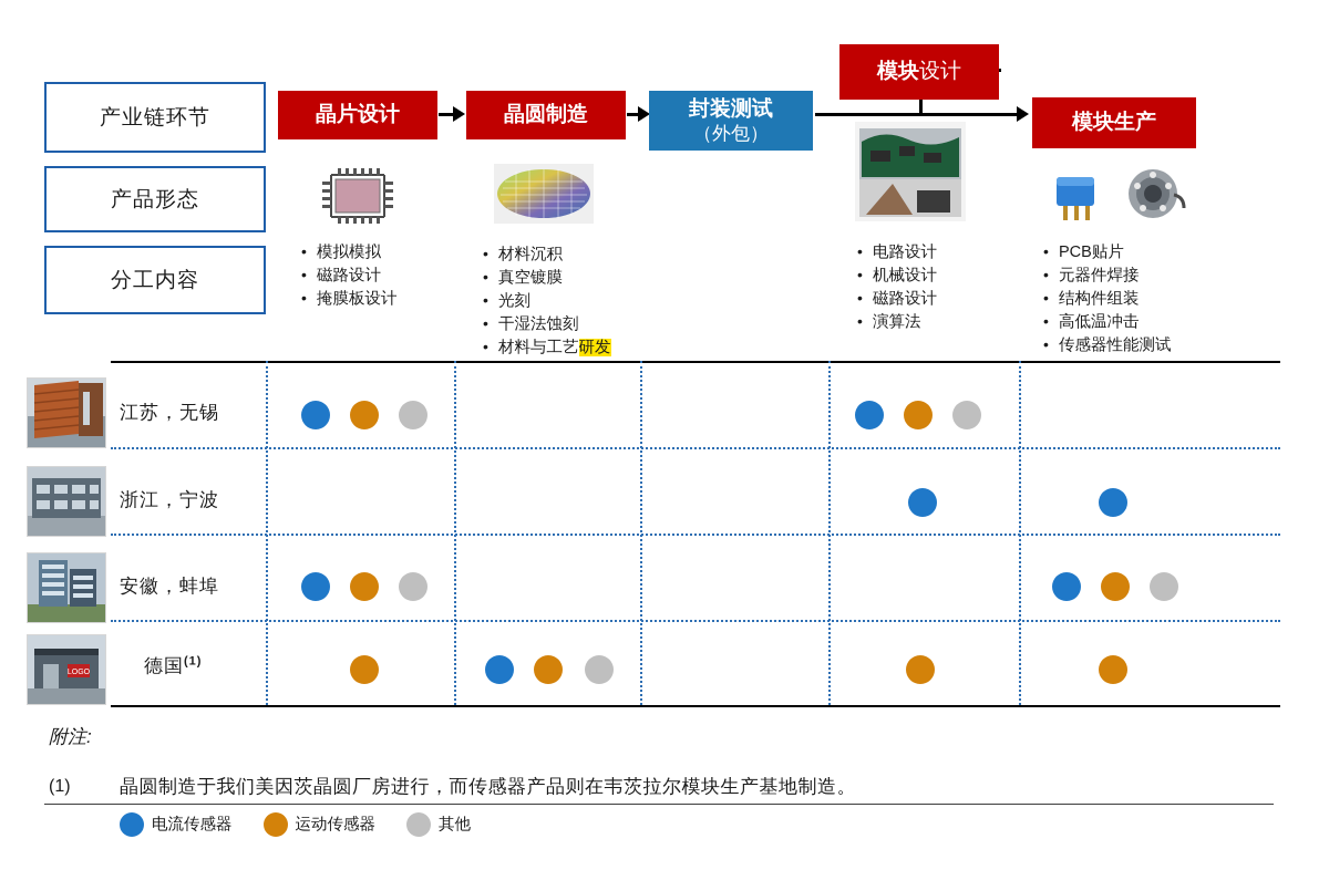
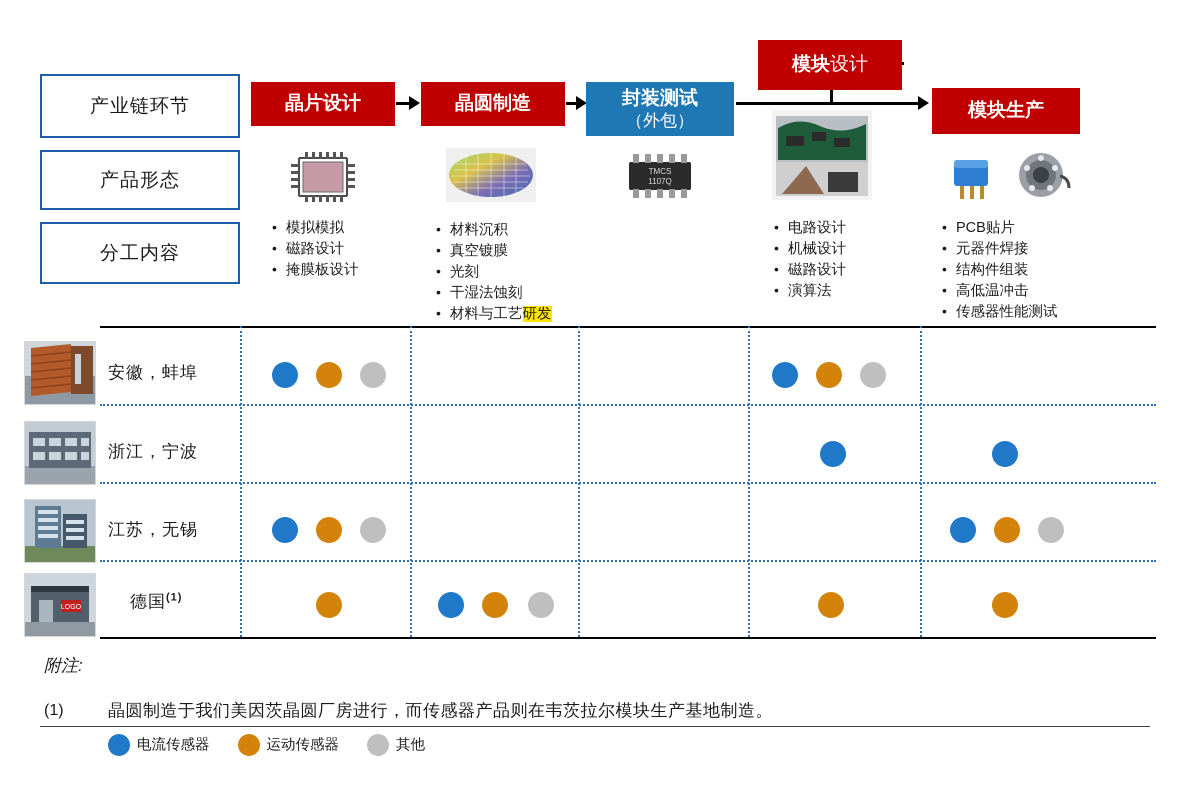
  产业链环节
  产品形态
  分工内容
  晶片设计
  晶圆制造
  封装测试
  （外包）
  模块
  设计
  模块生产
+ TMCS
+ 1107Q
  模拟模拟
  磁路设计
  掩膜板设计
  材料沉积
  真空镀膜
  光刻
  干湿法蚀刻
  材料与工艺研发
  电路设计
  机械设计
  磁路设计
  演算法
  PCB贴片
  元器件焊接
  结构件组装
  高低温冲击
  传感器性能测试
- 江苏，无锡
+ 安徽，蚌埠
  浙江，宁波
- 安徽，蚌埠
+ 江苏，无锡
  德国(1)
  附注:
  (1)
  晶圆制造于我们美因茨晶圆厂房进行，而传感器产品则在韦茨拉尔模块生产基地制造。
  电流传感器
  运动传感器
  其他
